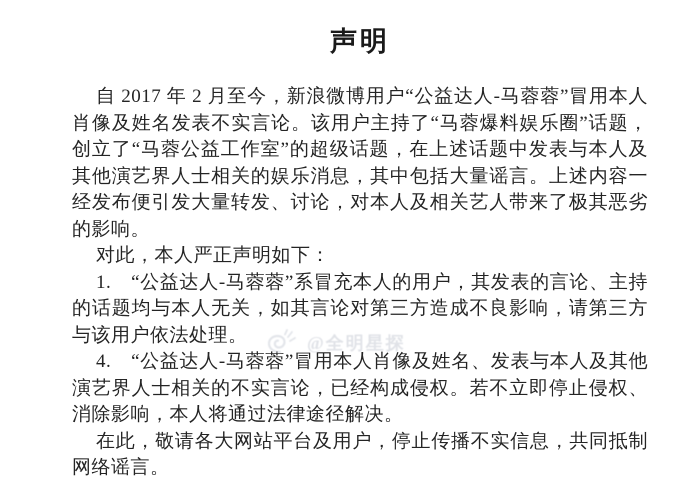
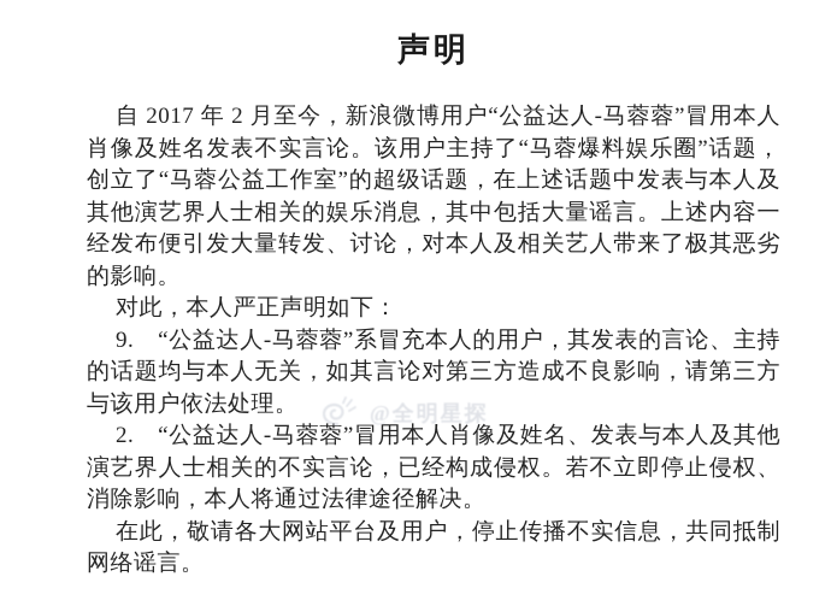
  声明
  自 2017 年 2 月至今，新浪微博用户“公益达人-马蓉蓉”冒用本人肖像及姓名发表不实言论。该用户主持了“马蓉爆料娱乐圈”话题，创立了“马蓉公益工作室”的超级话题，在上述话题中发表与本人及其他演艺界人士相关的娱乐消息，其中包括大量谣言。上述内容一经发布便引发大量转发、讨论，对本人及相关艺人带来了极其恶劣的影响。
  对此，本人严正声明如下：
- 1. “公益达人-马蓉蓉”系冒充本人的用户，其发表的言论、主持的话题均与本人无关，如其言论对第三方造成不良影响，请第三方与该用户依法处理。
+ 9. “公益达人-马蓉蓉”系冒充本人的用户，其发表的言论、主持的话题均与本人无关，如其言论对第三方造成不良影响，请第三方与该用户依法处理。
- 4. “公益达人-马蓉蓉”冒用本人肖像及姓名、发表与本人及其他演艺界人士相关的不实言论，已经构成侵权。若不立即停止侵权、消除影响，本人将通过法律途径解决。
+ 2. “公益达人-马蓉蓉”冒用本人肖像及姓名、发表与本人及其他演艺界人士相关的不实言论，已经构成侵权。若不立即停止侵权、消除影响，本人将通过法律途径解决。
  在此，敬请各大网站平台及用户，停止传播不实信息，共同抵制网络谣言。
  @全明星探
